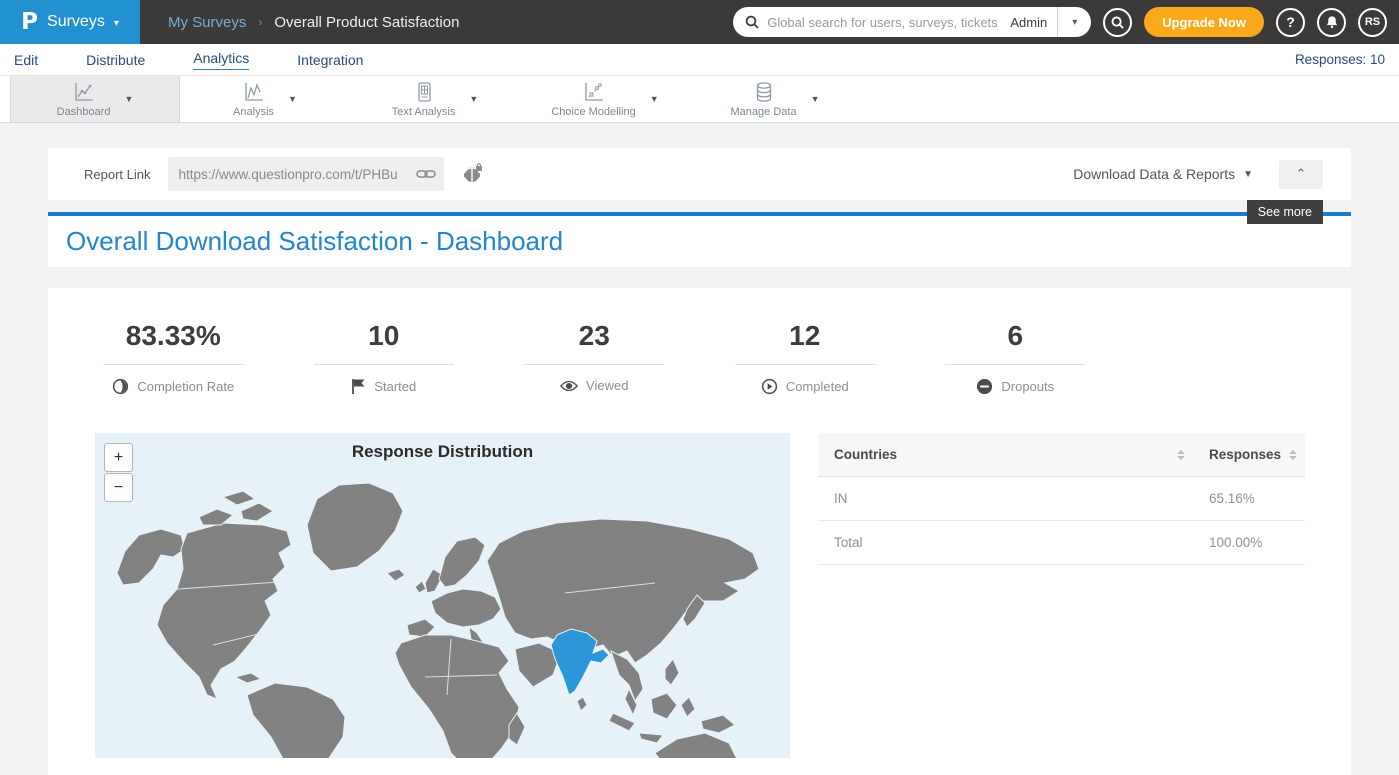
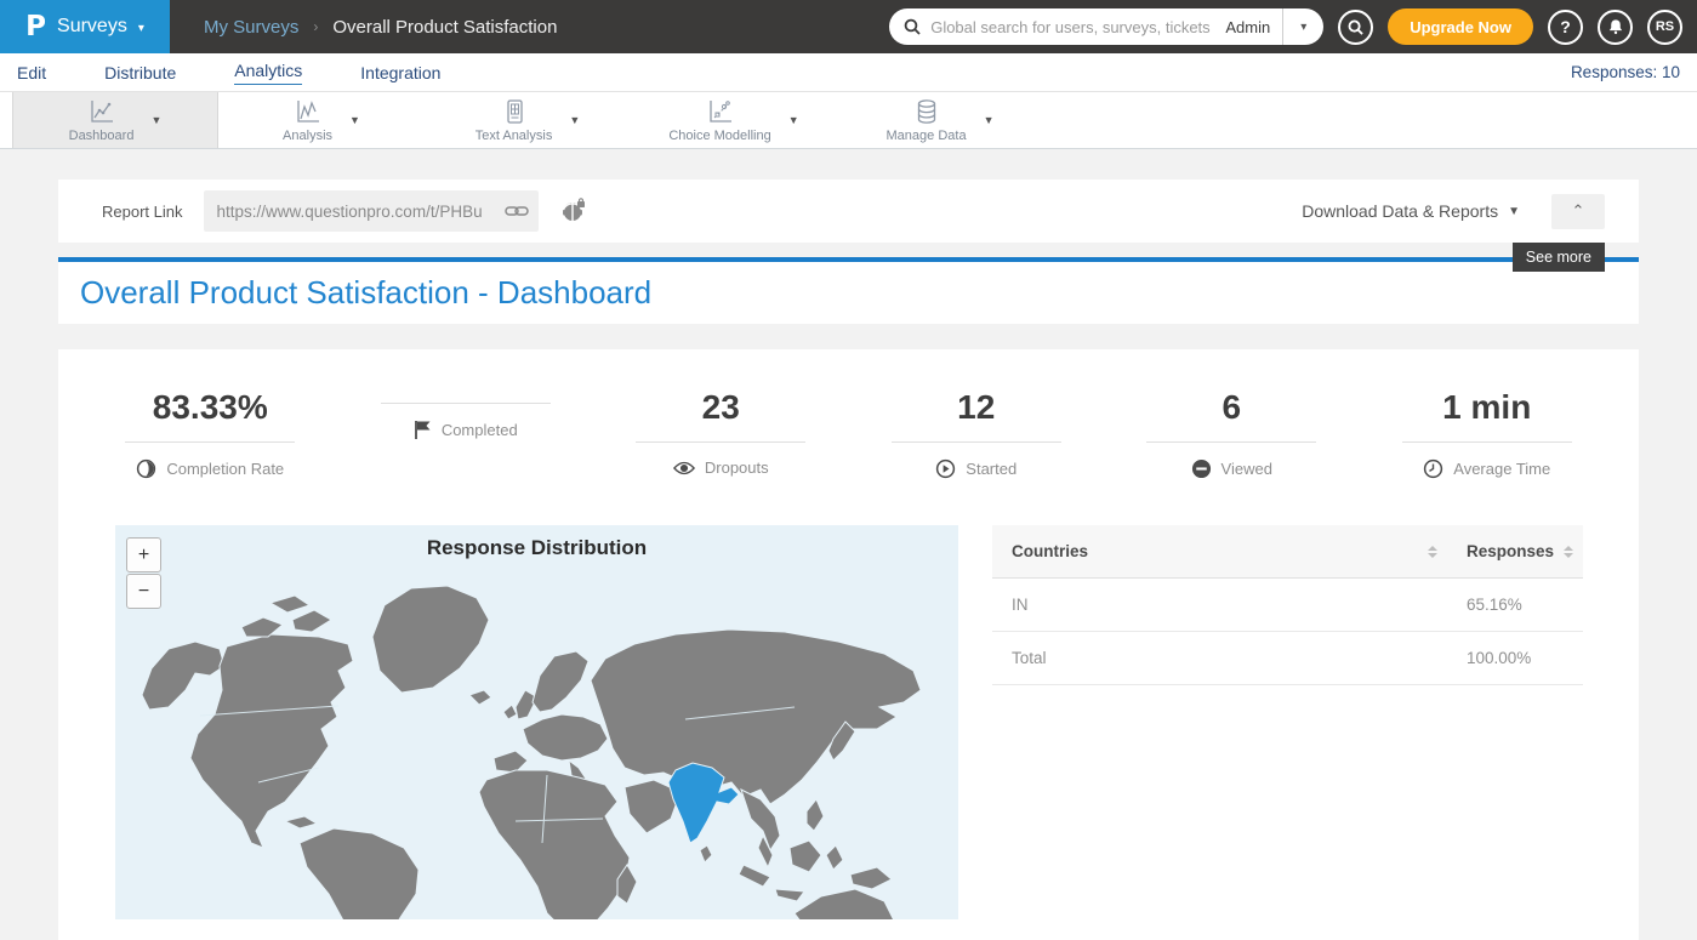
  P
  Surveys
  ▾
  My Surveys
  ›
  Overall Product Satisfaction
  Global search for users, surveys, tickets
  Admin
  ▾
  Upgrade Now
  ?
  RS
  Edit
  Distribute
  Analytics
  Integration
  Responses: 10
  Dashboard
  ▼
  Analysis
  ▼
  Text Analysis
  ▼
  Choice Modelling
  ▼
  Manage Data
  ▼
  Report Link
  https://www.questionpro.com/t/PHBu
  Download Data & Reports
  ▼
  ⌃
  See more
- Overall Download Satisfaction - Dashboard
+ Overall Product Satisfaction - Dashboard
  83.33%
  Completion Rate
- 10
- Started
+ Completed
  23
- Viewed
+ Dropouts
  12
- Completed
+ Started
  6
- Dropouts
+ Viewed
+ 1 min
+ Average Time
  Response Distribution
  +
  −
  Countries	Responses
  IN	65.16%
  Total	100.00%
